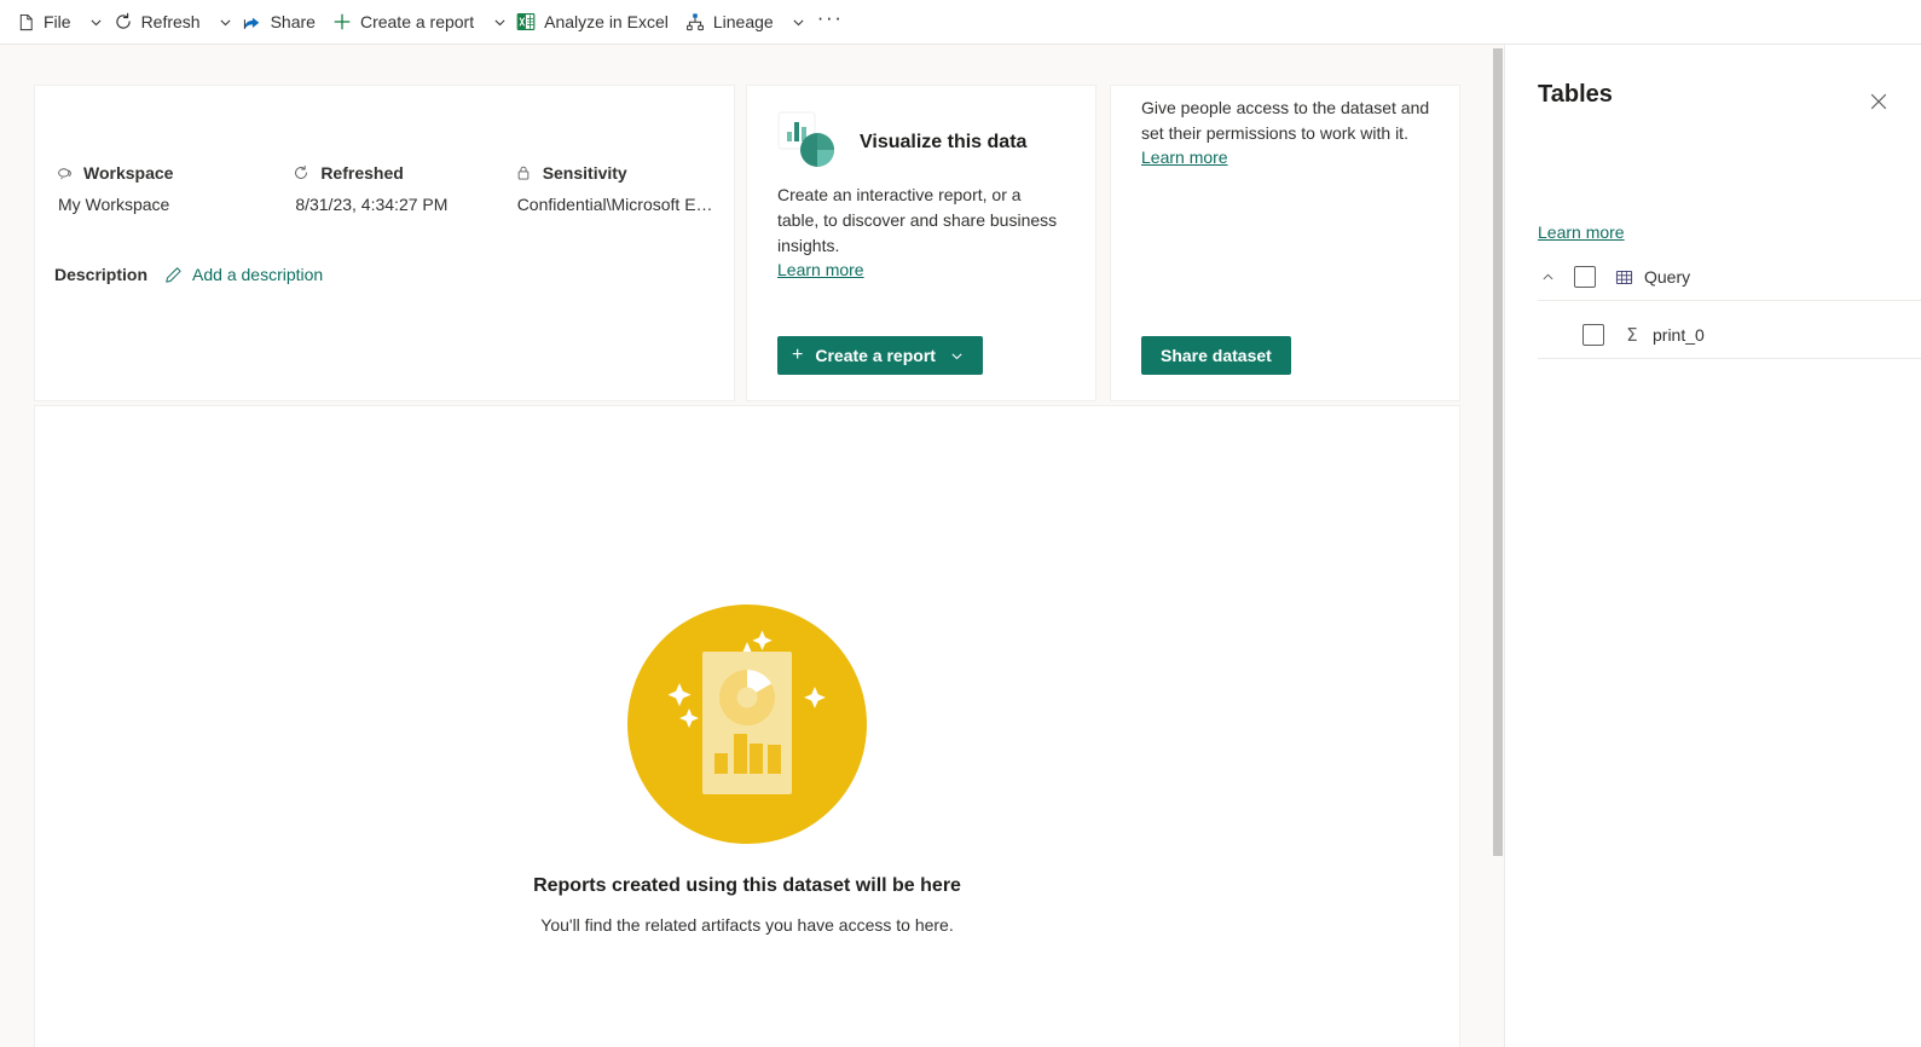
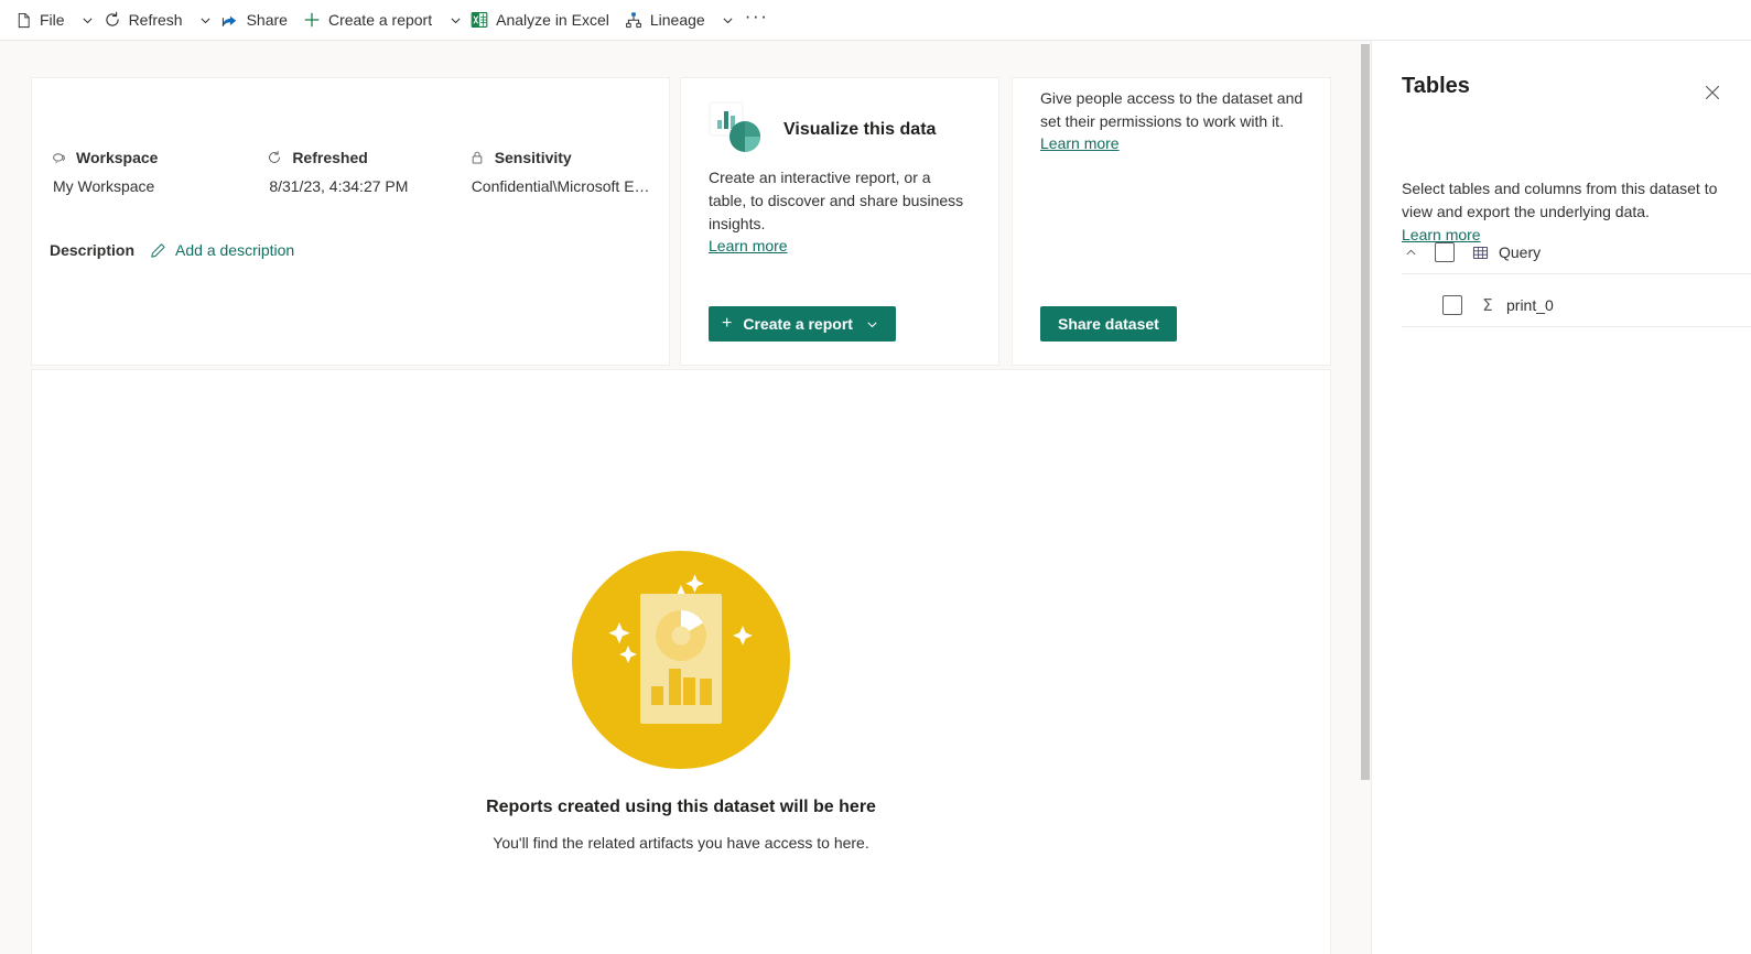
  File
  Refresh
  Share
  Create a report
  Analyze in Excel
  Lineage
  ···
  Workspace
  My Workspace
  Refreshed
  8/31/23, 4:34:27 PM
  Sensitivity
  Confidential\Microsoft E…
  Description
  Add a description
  Visualize this data
  Create an interactive report, or a table, to discover and share business insights.
  Learn more
  +
  Create a report
  Give people access to the dataset and set their permissions to work with it.
  Learn more
  Share dataset
  Reports created using this dataset will be here
  You'll find the related artifacts you have access to here.
  Tables
+ Select tables and columns from this dataset to view and export the underlying data.
  Learn more
  Query
  Σ
  print_0
